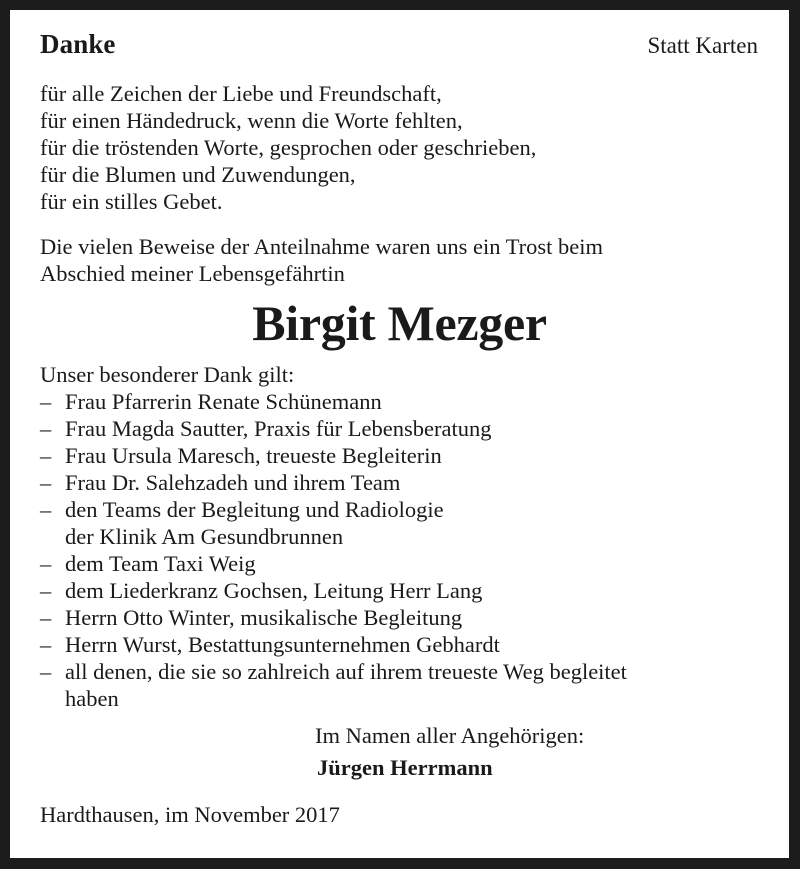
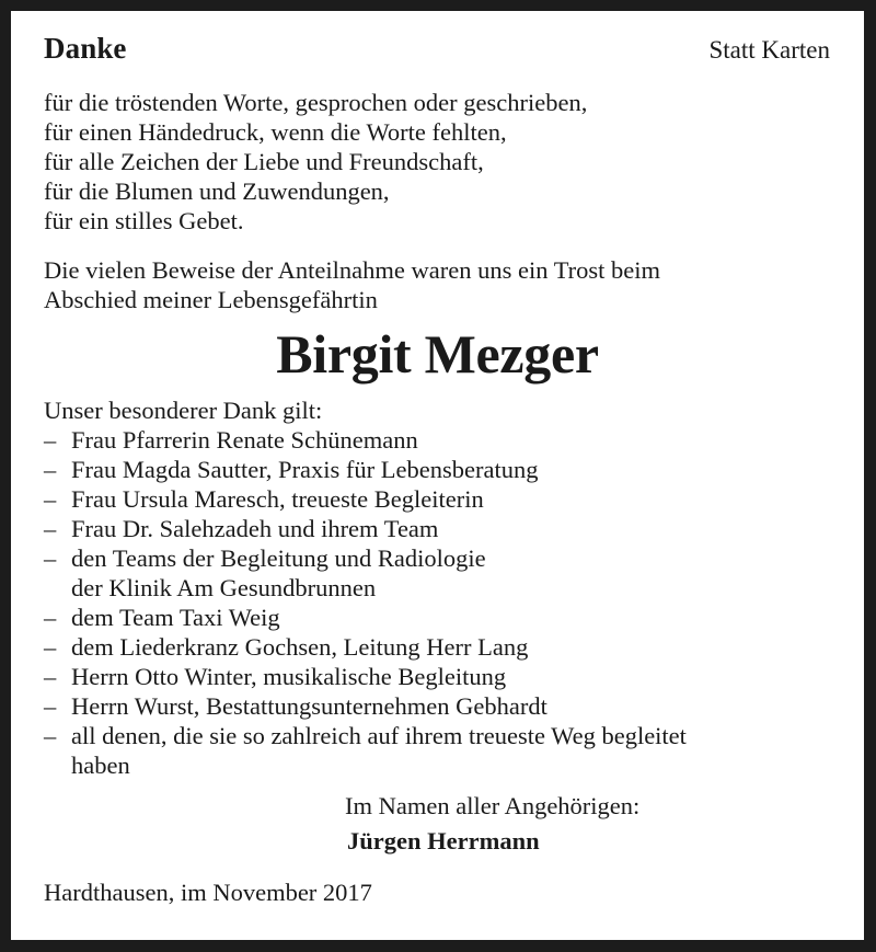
  Danke
  Statt Karten
- für alle Zeichen der Liebe und Freundschaft,
+ für die tröstenden Worte, gesprochen oder geschrieben,
  für einen Händedruck, wenn die Worte fehlten,
- für die tröstenden Worte, gesprochen oder geschrieben,
+ für alle Zeichen der Liebe und Freundschaft,
  für die Blumen und Zuwendungen,
  für ein stilles Gebet.
  Die vielen Beweise der Anteilnahme waren uns ein Trost beim
  Abschied meiner Lebensgefährtin
  Birgit Mezger
  Unser besonderer Dank gilt:
  –
  Frau Pfarrerin Renate Schünemann
  –
  Frau Magda Sautter, Praxis für Lebensberatung
  –
  Frau Ursula Maresch, treueste Begleiterin
  –
  Frau Dr. Salehzadeh und ihrem Team
  –
  den Teams der Begleitung und Radiologie
  der Klinik Am Gesundbrunnen
  –
  dem Team Taxi Weig
  –
  dem Liederkranz Gochsen, Leitung Herr Lang
  –
  Herrn Otto Winter, musikalische Begleitung
  –
  Herrn Wurst, Bestattungsunternehmen Gebhardt
  –
  all denen, die sie so zahlreich auf ihrem treueste Weg begleitet
  haben
  Im Namen aller Angehörigen:
  Jürgen Herrmann
  Hardthausen, im November 2017
